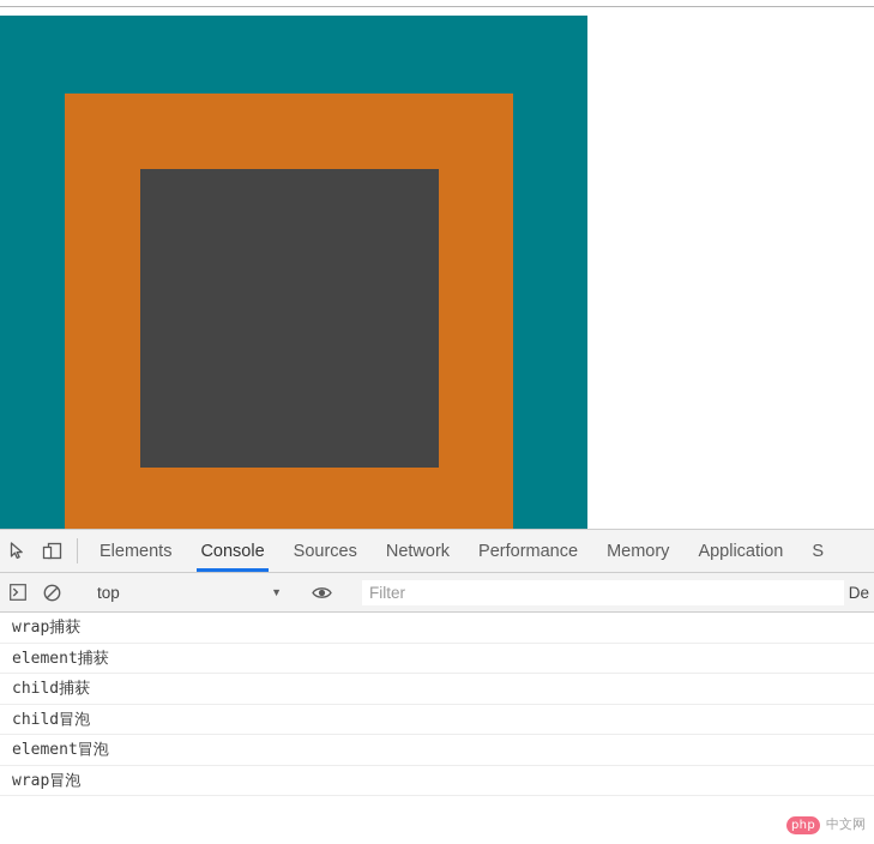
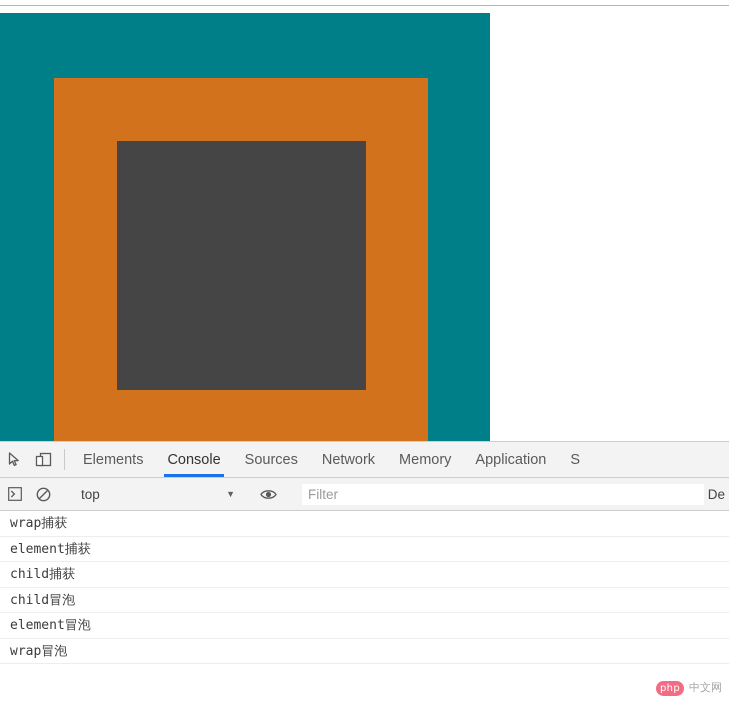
  Elements
  Console
  Sources
  Network
- Performance
  Memory
  Application
  S
  top
  ▼
  Filter
  De
  wrap捕获
  element捕获
  child捕获
  child冒泡
  element冒泡
  wrap冒泡
  php
  中文网
